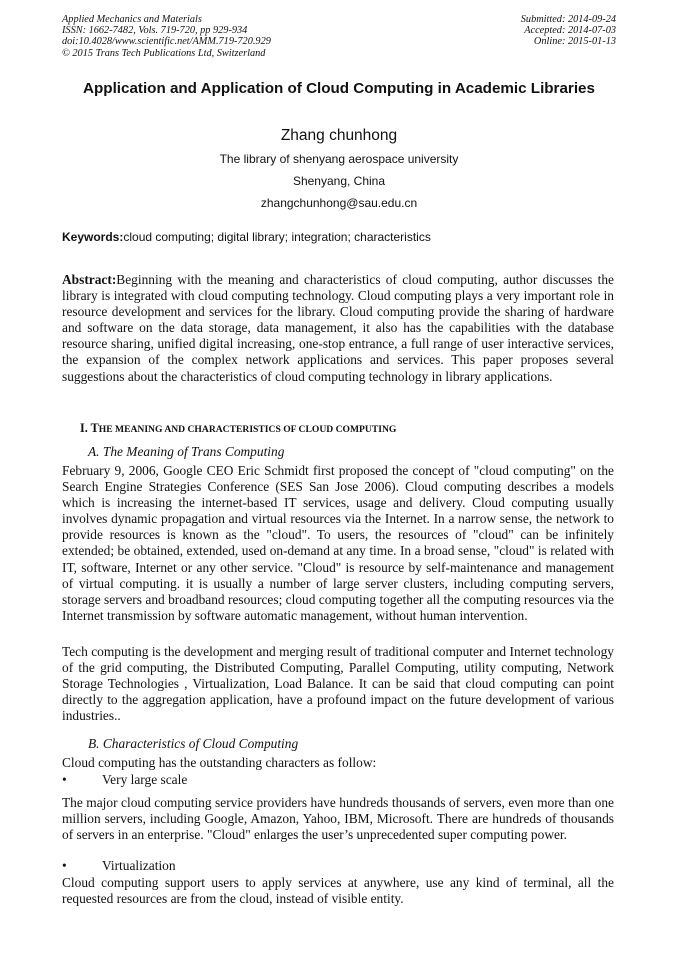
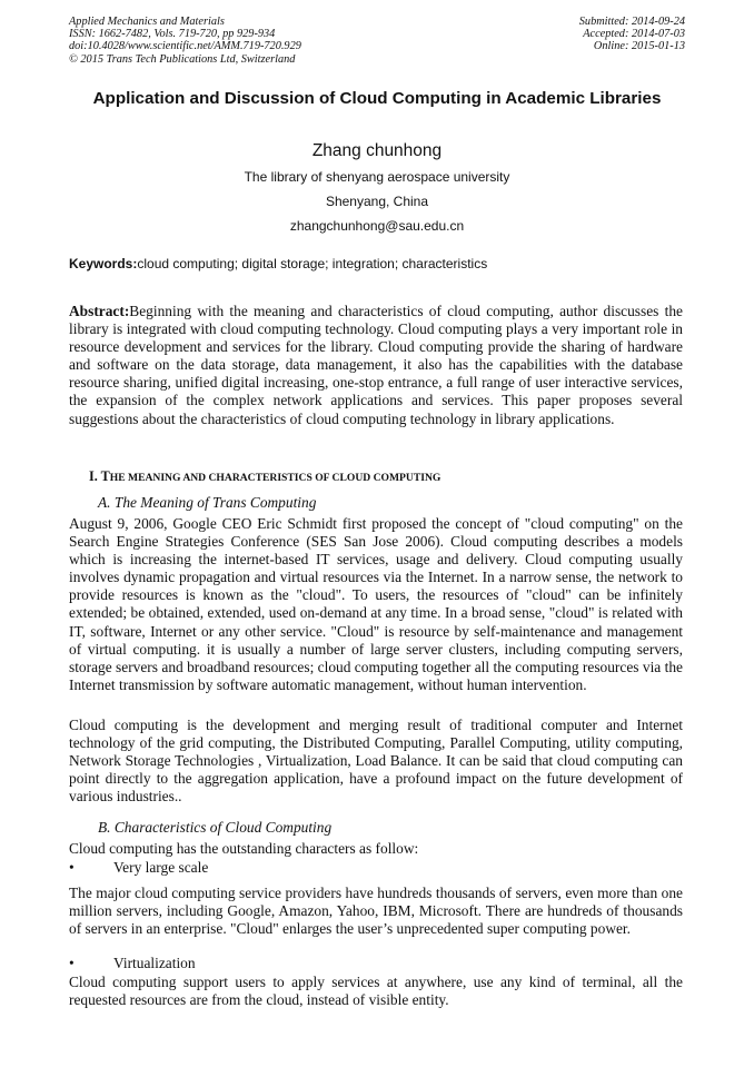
  Applied Mechanics and Materials
  ISSN: 1662-7482, Vols. 719-720, pp 929-934
  doi:10.4028/www.scientific.net/AMM.719-720.929
  © 2015 Trans Tech Publications Ltd, Switzerland
  Submitted: 2014-09-24
  Accepted: 2014-07-03
  Online: 2015-01-13
- Application and Application of Cloud Computing in Academic Libraries
+ Application and Discussion of Cloud Computing in Academic Libraries
  Zhang chunhong
  The library of shenyang aerospace university
  Shenyang, China
  zhangchunhong@sau.edu.cn
- Keywords:cloud computing; digital library; integration; characteristics
+ Keywords:cloud computing; digital storage; integration; characteristics
  Abstract:Beginning with the meaning and characteristics of cloud computing, author discusses the library is integrated with cloud computing technology. Cloud computing plays a very important role in resource development and services for the library. Cloud computing provide the sharing of hardware and software on the data storage, data management, it also has the capabilities with the database resource sharing, unified digital increasing, one-stop entrance, a full range of user interactive services, the expansion of the complex network applications and services. This paper proposes several suggestions about the characteristics of cloud computing technology in library applications.
  I. THE MEANING AND CHARACTERISTICS OF CLOUD COMPUTING
  A. The Meaning of Trans Computing
- February 9, 2006, Google CEO Eric Schmidt first proposed the concept of "cloud computing" on the Search Engine Strategies Conference (SES San Jose 2006). Cloud computing describes a models which is increasing the internet-based IT services, usage and delivery. Cloud computing usually involves dynamic propagation and virtual resources via the Internet. In a narrow sense, the network to provide resources is known as the "cloud". To users, the resources of "cloud" can be infinitely extended; be obtained, extended, used on-demand at any time. In a broad sense, "cloud" is related with IT, software, Internet or any other service. "Cloud" is resource by self-maintenance and management of virtual computing. it is usually a number of large server clusters, including computing servers, storage servers and broadband resources; cloud computing together all the computing resources via the Internet transmission by software automatic management, without human intervention.
+ August 9, 2006, Google CEO Eric Schmidt first proposed the concept of "cloud computing" on the Search Engine Strategies Conference (SES San Jose 2006). Cloud computing describes a models which is increasing the internet-based IT services, usage and delivery. Cloud computing usually involves dynamic propagation and virtual resources via the Internet. In a narrow sense, the network to provide resources is known as the "cloud". To users, the resources of "cloud" can be infinitely extended; be obtained, extended, used on-demand at any time. In a broad sense, "cloud" is related with IT, software, Internet or any other service. "Cloud" is resource by self-maintenance and management of virtual computing. it is usually a number of large server clusters, including computing servers, storage servers and broadband resources; cloud computing together all the computing resources via the Internet transmission by software automatic management, without human intervention.
- Tech computing is the development and merging result of traditional computer and Internet technology of the grid computing, the Distributed Computing, Parallel Computing, utility computing, Network Storage Technologies , Virtualization, Load Balance. It can be said that cloud computing can point directly to the aggregation application, have a profound impact on the future development of various industries..
+ Cloud computing is the development and merging result of traditional computer and Internet technology of the grid computing, the Distributed Computing, Parallel Computing, utility computing, Network Storage Technologies , Virtualization, Load Balance. It can be said that cloud computing can point directly to the aggregation application, have a profound impact on the future development of various industries..
  B. Characteristics of Cloud Computing
  Cloud computing has the outstanding characters as follow:
  • Very large scale
  The major cloud computing service providers have hundreds thousands of servers, even more than one million servers, including Google, Amazon, Yahoo, IBM, Microsoft. There are hundreds of thousands of servers in an enterprise. "Cloud" enlarges the user’s unprecedented super computing power.
  • Virtualization
  Cloud computing support users to apply services at anywhere, use any kind of terminal, all the requested resources are from the cloud, instead of visible entity.
